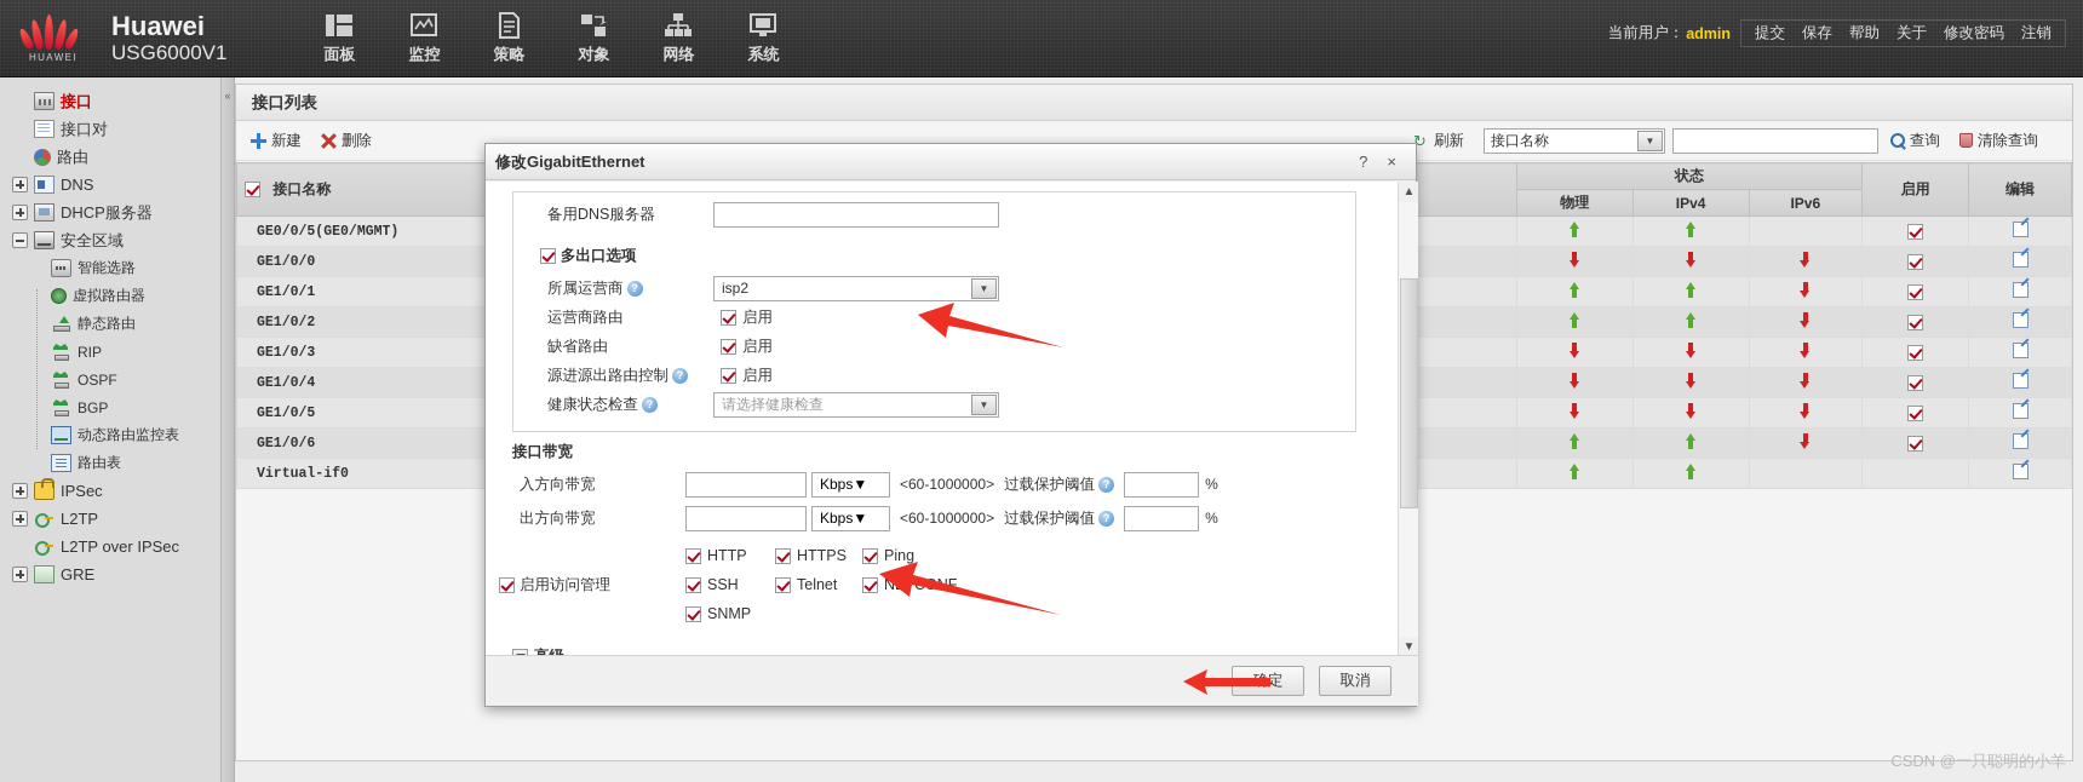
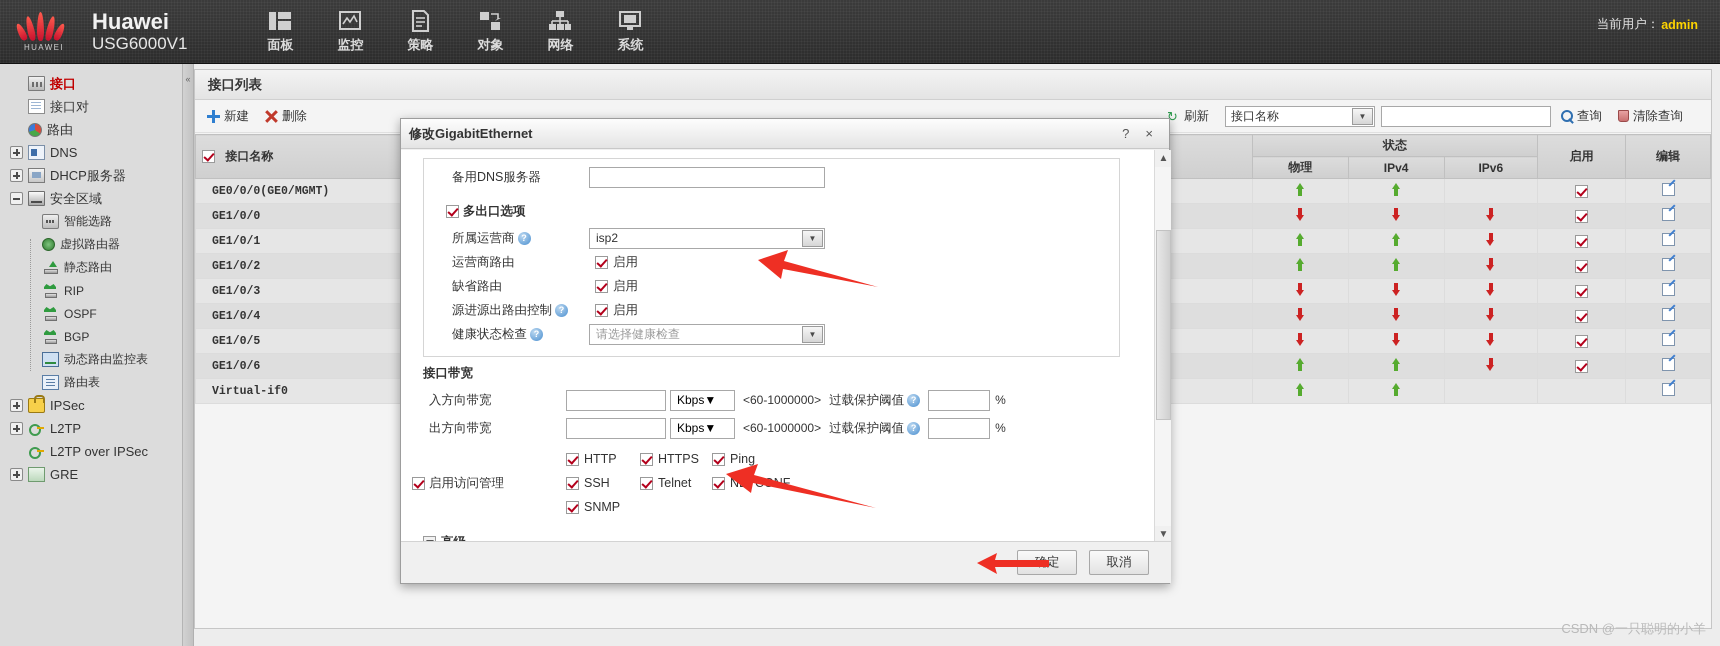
  HUAWEI
  Huawei
  USG6000V1
  面板
  监控
  策略
  对象
  网络
  系统
  当前用户：
  admin
- 提交
- 保存
- 帮助
- 关于
- 修改密码
- 注销
  接口
  接口对
  路由
  DNS
  DHCP服务器
  安全区域
  智能选路
  虚拟路由器
  静态路由
  RIP
  OSPF
  BGP
  动态路由监控表
  路由表
  IPSec
  L2TP
  L2TP over IPSec
  GRE
  «
  接口列表
  新建
  删除
  ↻
  刷新
  接口名称
  ▼
  查询
  清除查询
  接口名称			状态	启用	编辑
  物理	IPv4	IPv6
- GE0/0/5(GE0/MGMT)
+ GE0/0/0(GE0/MGMT)
  GE1/0/0
  GE1/0/1
  GE1/0/2
  GE1/0/3
  GE1/0/4
  GE1/0/5
  GE1/0/6
  Virtual-if0
  CSDN @一只聪明的小羊
  修改GigabitEthernet
  ?
  ×
  备用DNS服务器
  多出口选项
  所属运营商
  ?
  isp2
  ▼
  运营商路由
  启用
  缺省路由
  启用
  源进源出路由控制
  ?
  启用
  健康状态检查
  ?
  请选择健康检查
  ▼
  接口带宽
  入方向带宽
  Kbps
  ▼
  <60-1000000>
  过载保护阈值
  ?
  %
  出方向带宽
  Kbps
  ▼
  <60-1000000>
  过载保护阈值
  ?
  %
  启用访问管理
  HTTP
  HTTPS
  Ping
  SSH
  Telnet
  SNMP
  ▲
  ▼
  取消
